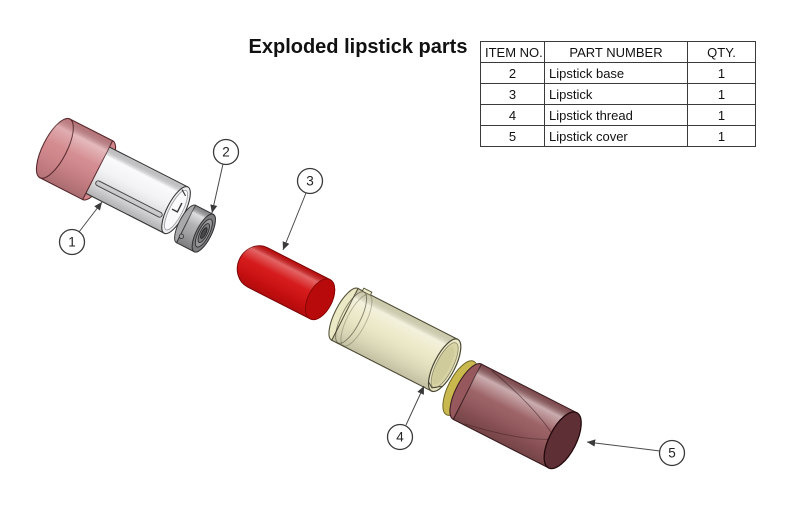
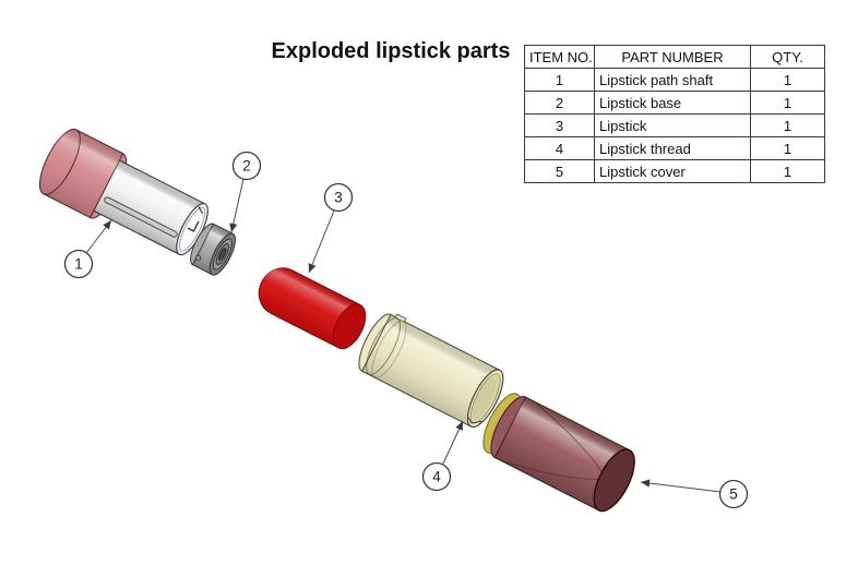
  1
  2
  3
  4
  5
  Exploded lipstick parts
  ITEM NO.	PART NUMBER	QTY.
+ 1	Lipstick path shaft	1
  2	Lipstick base	1
  3	Lipstick	1
  4	Lipstick thread	1
  5	Lipstick cover	1
